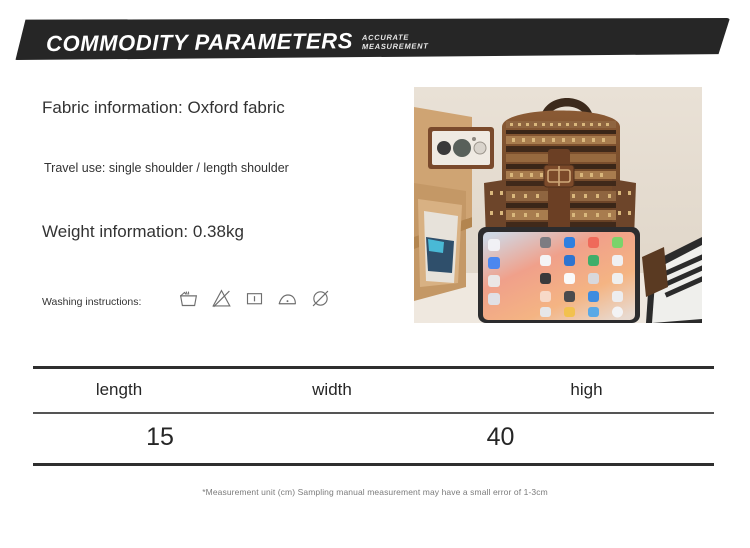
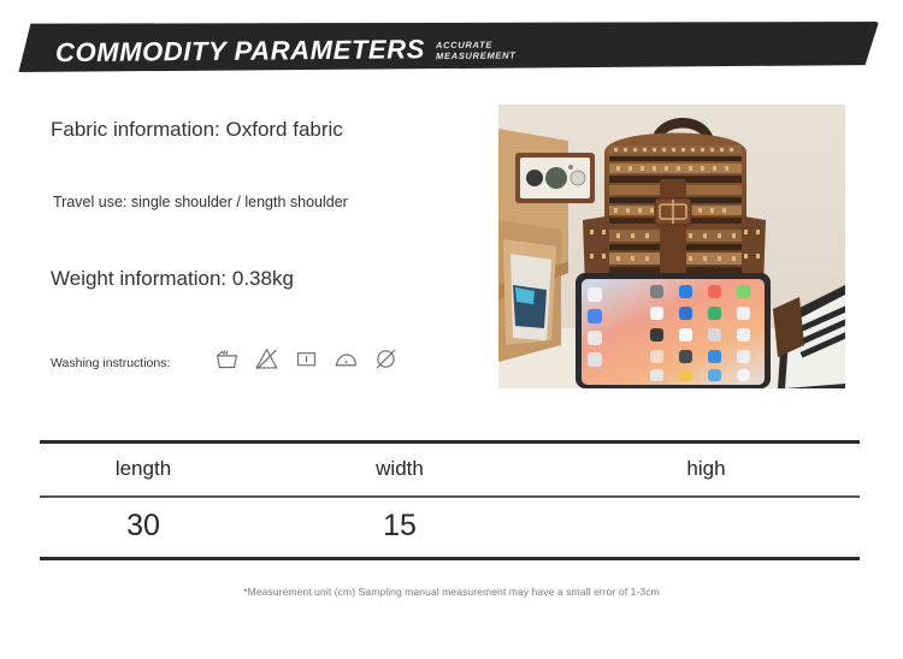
  COMMODITY PARAMETERS
  ACCURATE
  MEASUREMENT
  Fabric information: Oxford fabric
  Travel use: single shoulder / length shoulder
  Weight information: 0.38kg
  Washing instructions:
  length
  width
  high
+ 30
  15
- 40
  *Measurement unit (cm) Sampling manual measurement may have a small error of 1-3cm
